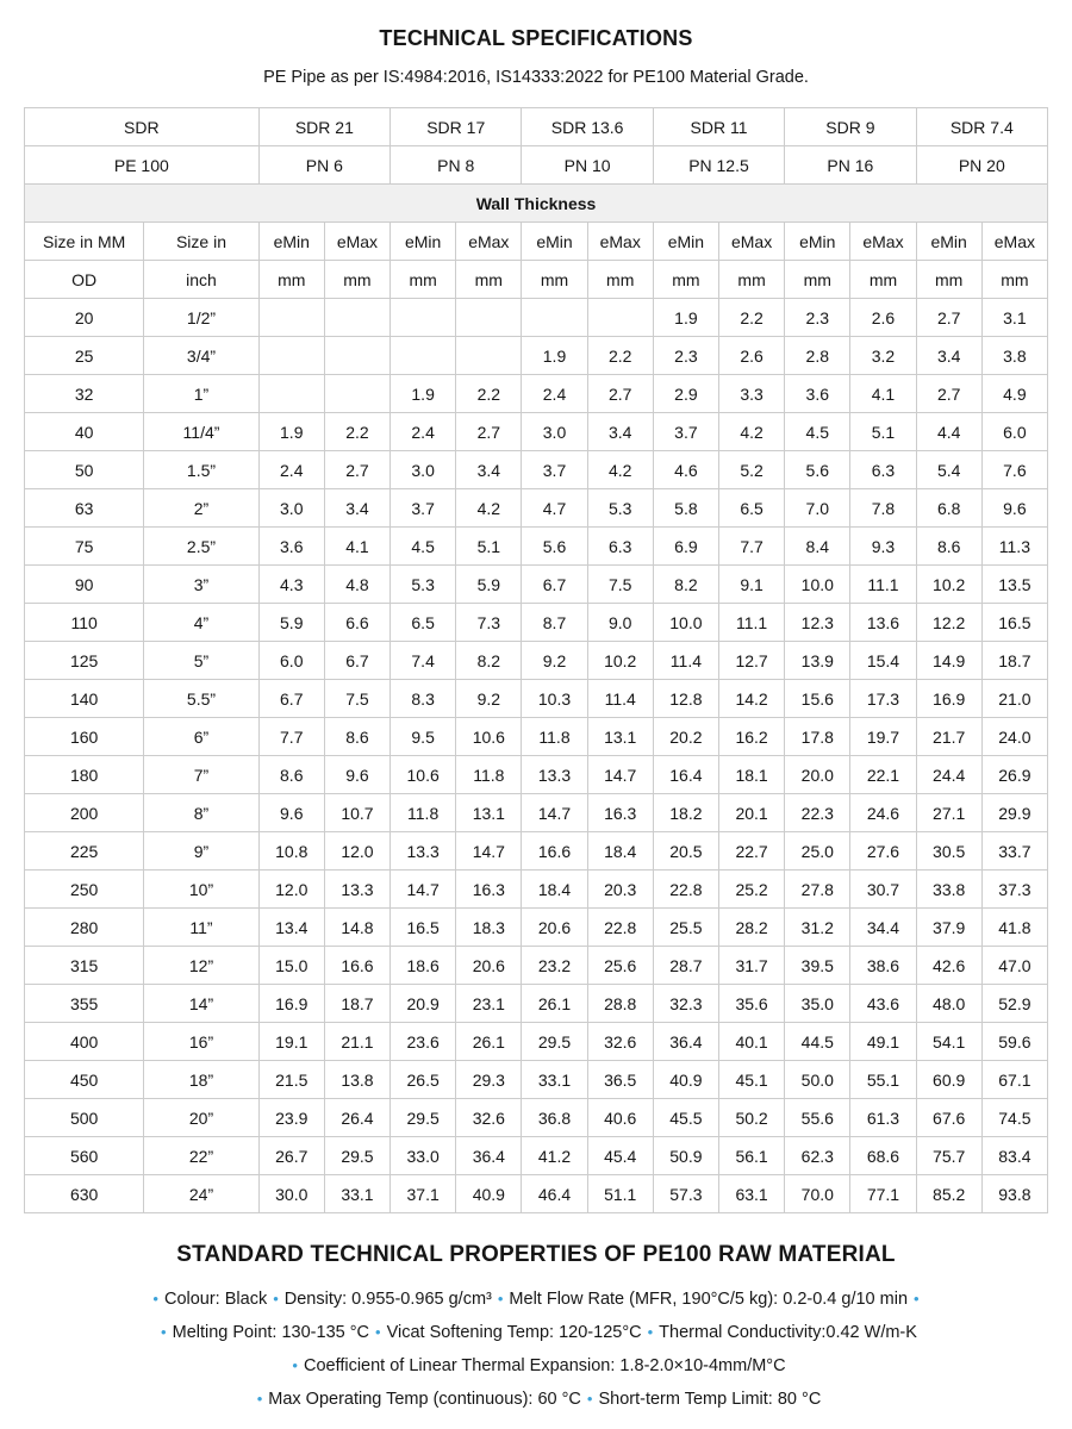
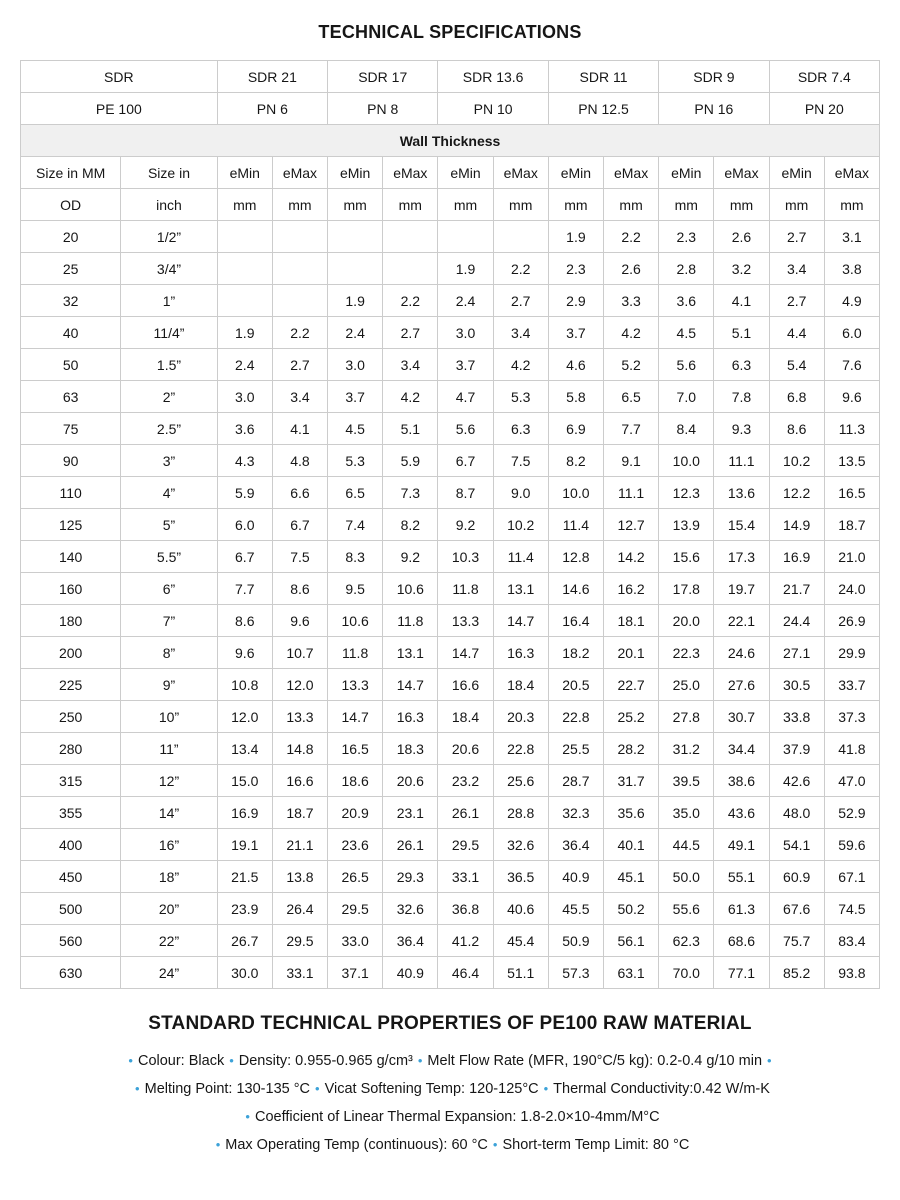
  TECHNICAL SPECIFICATIONS
- PE Pipe as per IS:4984:2016, IS14333:2022 for PE100 Material Grade.
  SDR	SDR 21	SDR 17	SDR 13.6	SDR 11	SDR 9	SDR 7.4
  PE 100	PN 6	PN 8	PN 10	PN 12.5	PN 16	PN 20
  Wall Thickness
  Size in MM	Size in	eMin	eMax	eMin	eMax	eMin	eMax	eMin	eMax	eMin	eMax	eMin	eMax
  OD	inch	mm	mm	mm	mm	mm	mm	mm	mm	mm	mm	mm	mm
  20	1/2”							1.9	2.2	2.3	2.6	2.7	3.1
  25	3/4”					1.9	2.2	2.3	2.6	2.8	3.2	3.4	3.8
  32	1”			1.9	2.2	2.4	2.7	2.9	3.3	3.6	4.1	2.7	4.9
  40	11/4”	1.9	2.2	2.4	2.7	3.0	3.4	3.7	4.2	4.5	5.1	4.4	6.0
  50	1.5”	2.4	2.7	3.0	3.4	3.7	4.2	4.6	5.2	5.6	6.3	5.4	7.6
  63	2”	3.0	3.4	3.7	4.2	4.7	5.3	5.8	6.5	7.0	7.8	6.8	9.6
  75	2.5”	3.6	4.1	4.5	5.1	5.6	6.3	6.9	7.7	8.4	9.3	8.6	11.3
  90	3”	4.3	4.8	5.3	5.9	6.7	7.5	8.2	9.1	10.0	11.1	10.2	13.5
  110	4”	5.9	6.6	6.5	7.3	8.7	9.0	10.0	11.1	12.3	13.6	12.2	16.5
  125	5”	6.0	6.7	7.4	8.2	9.2	10.2	11.4	12.7	13.9	15.4	14.9	18.7
  140	5.5”	6.7	7.5	8.3	9.2	10.3	11.4	12.8	14.2	15.6	17.3	16.9	21.0
- 160	6”	7.7	8.6	9.5	10.6	11.8	13.1	20.2	16.2	17.8	19.7	21.7	24.0
+ 160	6”	7.7	8.6	9.5	10.6	11.8	13.1	14.6	16.2	17.8	19.7	21.7	24.0
  180	7”	8.6	9.6	10.6	11.8	13.3	14.7	16.4	18.1	20.0	22.1	24.4	26.9
  200	8”	9.6	10.7	11.8	13.1	14.7	16.3	18.2	20.1	22.3	24.6	27.1	29.9
  225	9”	10.8	12.0	13.3	14.7	16.6	18.4	20.5	22.7	25.0	27.6	30.5	33.7
  250	10”	12.0	13.3	14.7	16.3	18.4	20.3	22.8	25.2	27.8	30.7	33.8	37.3
  280	11”	13.4	14.8	16.5	18.3	20.6	22.8	25.5	28.2	31.2	34.4	37.9	41.8
  315	12”	15.0	16.6	18.6	20.6	23.2	25.6	28.7	31.7	39.5	38.6	42.6	47.0
  355	14”	16.9	18.7	20.9	23.1	26.1	28.8	32.3	35.6	35.0	43.6	48.0	52.9
  400	16”	19.1	21.1	23.6	26.1	29.5	32.6	36.4	40.1	44.5	49.1	54.1	59.6
  450	18”	21.5	13.8	26.5	29.3	33.1	36.5	40.9	45.1	50.0	55.1	60.9	67.1
  500	20”	23.9	26.4	29.5	32.6	36.8	40.6	45.5	50.2	55.6	61.3	67.6	74.5
  560	22”	26.7	29.5	33.0	36.4	41.2	45.4	50.9	56.1	62.3	68.6	75.7	83.4
  630	24”	30.0	33.1	37.1	40.9	46.4	51.1	57.3	63.1	70.0	77.1	85.2	93.8
  STANDARD TECHNICAL PROPERTIES OF PE100 RAW MATERIAL
  • Colour: Black • Density: 0.955-0.965 g/cm³ • Melt Flow Rate (MFR, 190°C/5 kg): 0.2-0.4 g/10 min •
  • Melting Point: 130-135 °C • Vicat Softening Temp: 120-125°C • Thermal Conductivity:0.42 W/m-K
  • Coefficient of Linear Thermal Expansion: 1.8-2.0×10-4mm/M°C
  • Max Operating Temp (continuous): 60 °C • Short-term Temp Limit: 80 °C
